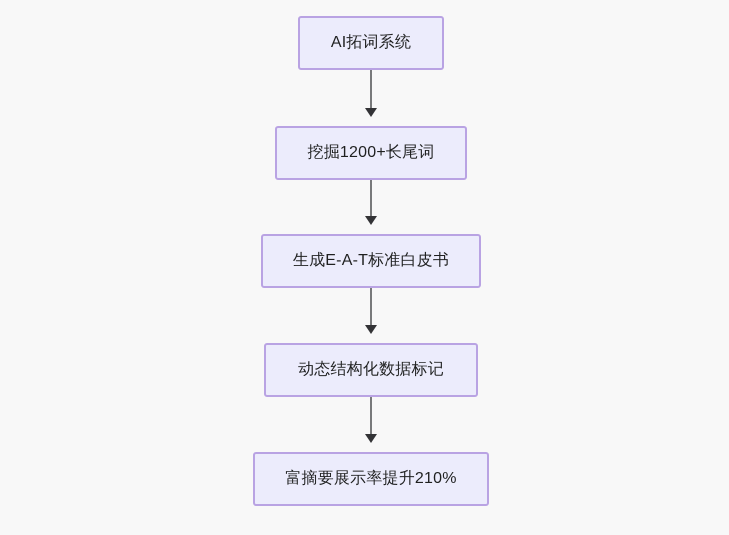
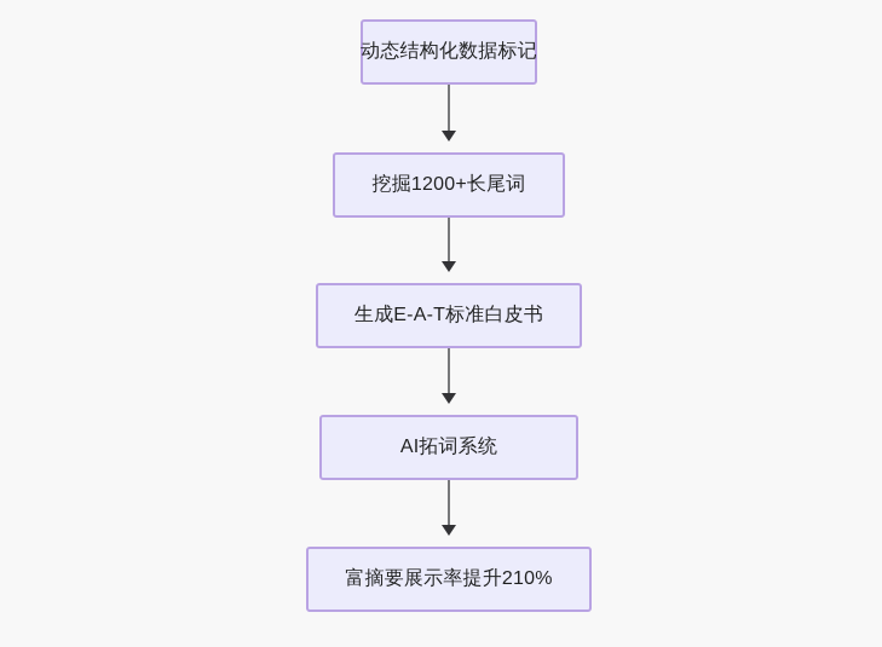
- AI拓词系统
+ 动态结构化数据标记
  挖掘1200+长尾词
  生成E-A-T标准白皮书
- 动态结构化数据标记
+ AI拓词系统
  富摘要展示率提升210%
